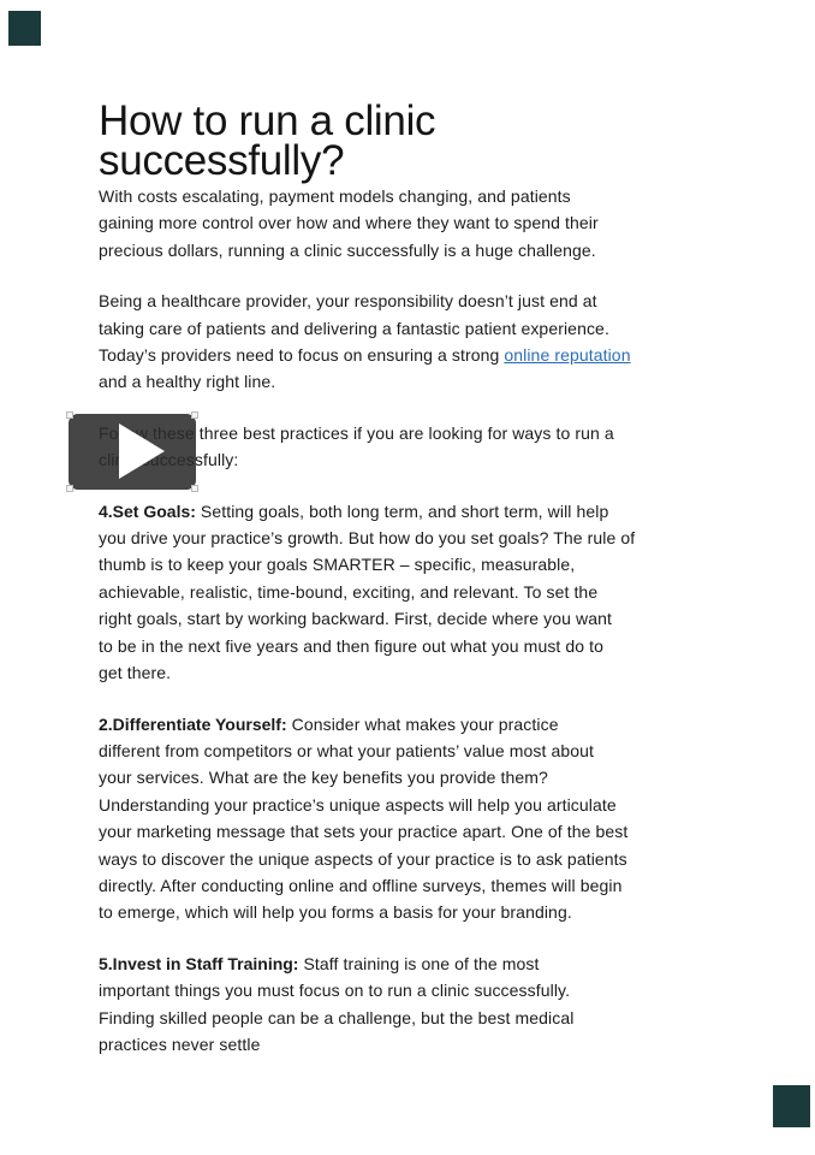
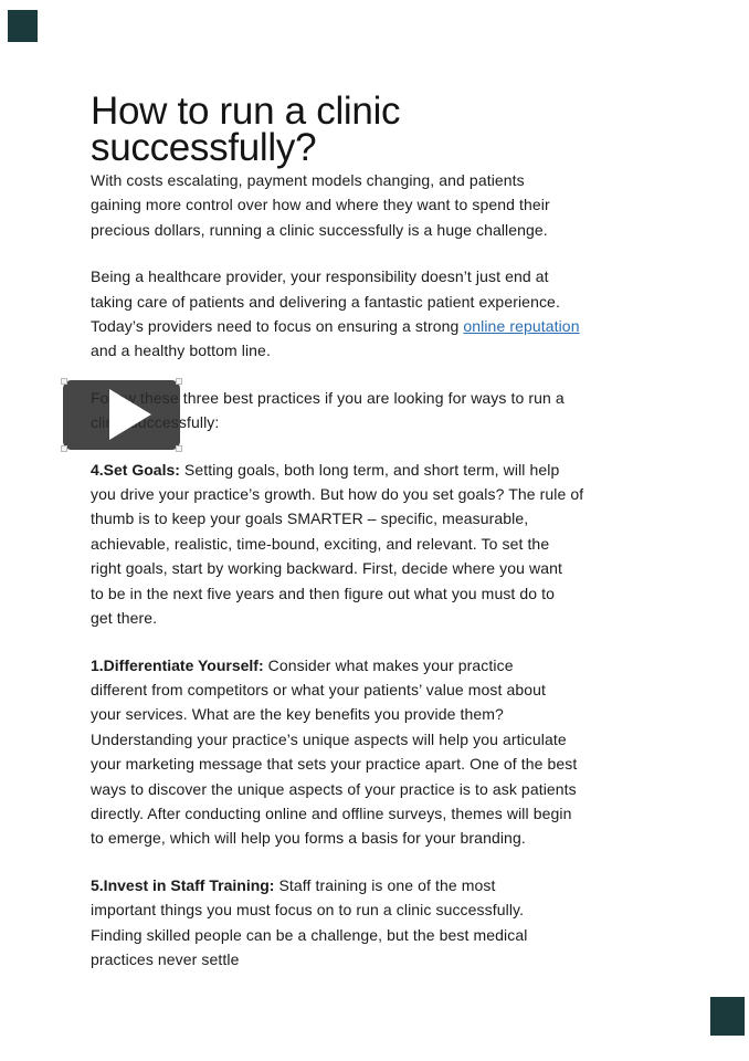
  How to run a clinic
  successfully?
  With costs escalating, payment models changing, and patients
  gaining more control over how and where they want to spend their
  precious dollars, running a clinic successfully is a huge challenge.
  Being a healthcare provider, your responsibility doesn’t just end at
  taking care of patients and delivering a fantastic patient experience.
  Today’s providers need to focus on ensuring a strong online reputation
- and a healthy right line.
+ and a healthy bottom line.
  Follow these three best practices if you are looking for ways to run a
  clinic successfully:
  4.Set Goals: Setting goals, both long term, and short term, will help
  you drive your practice’s growth. But how do you set goals? The rule of
  thumb is to keep your goals SMARTER – specific, measurable,
  achievable, realistic, time-bound, exciting, and relevant. To set the
  right goals, start by working backward. First, decide where you want
  to be in the next five years and then figure out what you must do to
  get there.
- 2.Differentiate Yourself: Consider what makes your practice
+ 1.Differentiate Yourself: Consider what makes your practice
  different from competitors or what your patients’ value most about
  your services. What are the key benefits you provide them?
  Understanding your practice’s unique aspects will help you articulate
  your marketing message that sets your practice apart. One of the best
  ways to discover the unique aspects of your practice is to ask patients
  directly. After conducting online and offline surveys, themes will begin
  to emerge, which will help you forms a basis for your branding.
  5.Invest in Staff Training: Staff training is one of the most
  important things you must focus on to run a clinic successfully.
  Finding skilled people can be a challenge, but the best medical
  practices never settle
